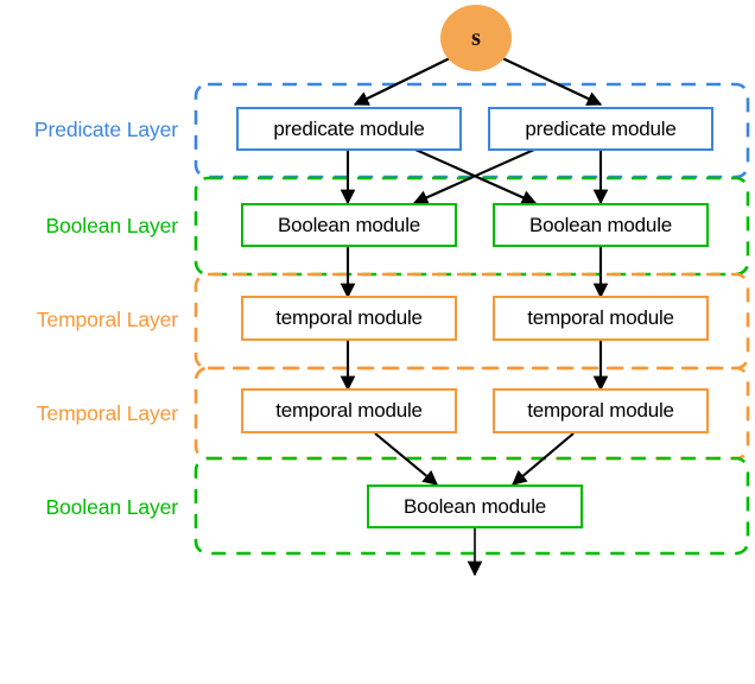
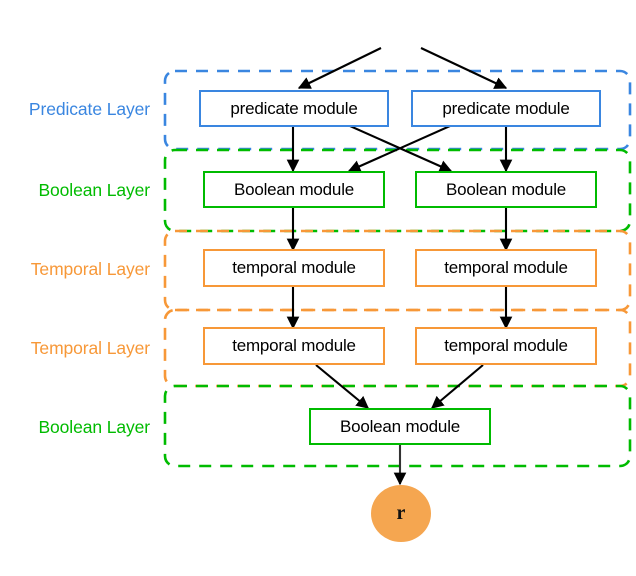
- s
  Predicate Layer
  Boolean Layer
  Temporal Layer
  Temporal Layer
  Boolean Layer
  predicate module
  predicate module
  Boolean module
  Boolean module
  temporal module
  temporal module
  temporal module
  temporal module
  Boolean module
+ r
